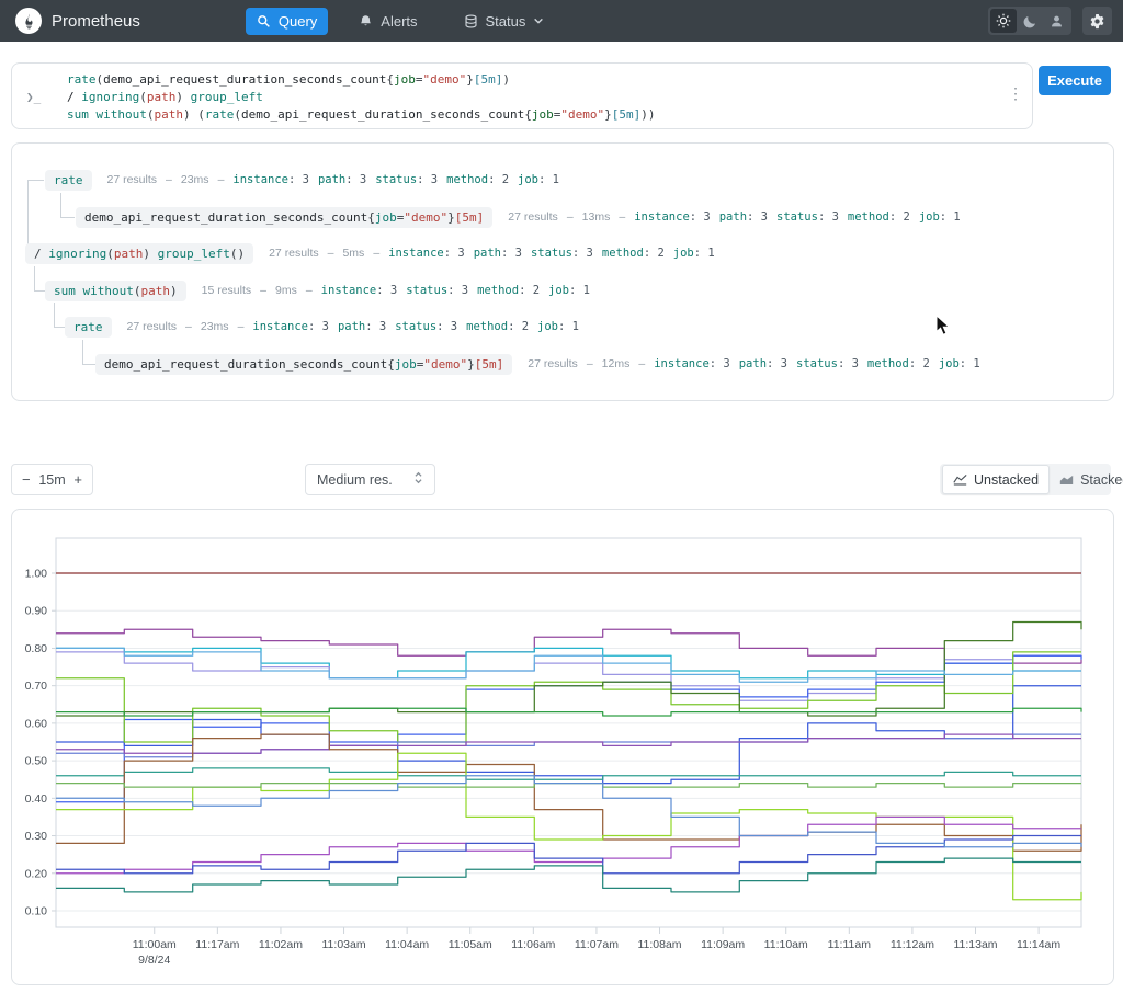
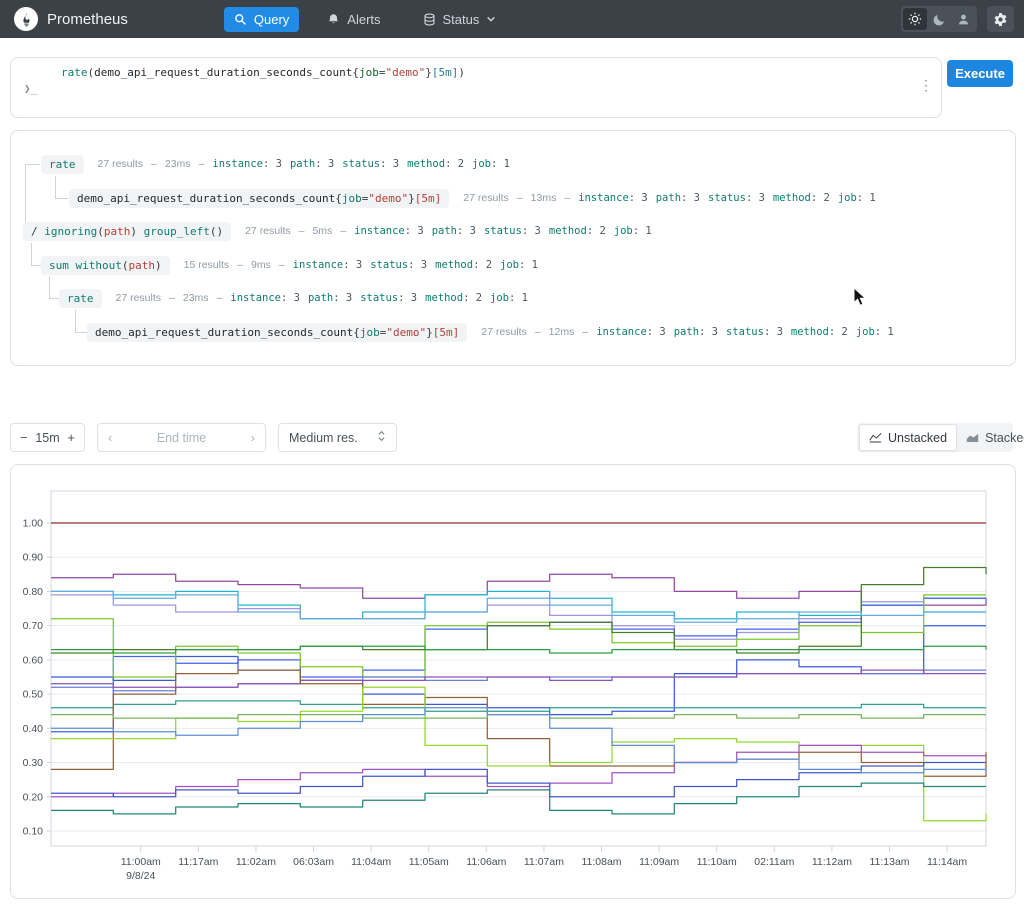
  Prometheus
  Query
  Alerts
  Status
  ❯_
  rate(demo_api_request_duration_seconds_count{job="demo"}[5m])
- / ignoring(path) group_left
- sum without(path) (rate(demo_api_request_duration_seconds_count{job="demo"}[5m]))
  ⋮
  Execute
  rate
  27 results
  –
  23ms
  –
  instance: 3
  path: 3
  status: 3
  method: 2
  job: 1
  demo_api_request_duration_seconds_count
  {
  job
  =
  "demo"
  }
  [5m]
  27 results
  –
  13ms
  –
  instance: 3
  path: 3
  status: 3
  method: 2
  job: 1
  /
  ignoring
  (
  path
  )
  group_left
  ()
  27 results
  –
  5ms
  –
  instance: 3
  path: 3
  status: 3
  method: 2
  job: 1
  sum without
  (
  path
  )
  15 results
  –
  9ms
  –
  instance: 3
  status: 3
  method: 2
  job: 1
  rate
  27 results
  –
  23ms
  –
  instance: 3
  path: 3
  status: 3
  method: 2
  job: 1
  demo_api_request_duration_seconds_count
  {
  job
  =
  "demo"
  }
  [5m]
  27 results
  –
  12ms
  –
  instance: 3
  path: 3
  status: 3
  method: 2
  job: 1
  −
  15m
  +
+ ‹
+ End time
+ ›
  Medium res.
  Unstacked
  Stacke
  0.10
  0.20
  0.30
  0.40
  0.50
  0.60
  0.70
  0.80
  0.90
  1.00
  11:00am
  9/8/24
  11:17am
  11:02am
- 11:03am
+ 06:03am
  11:04am
  11:05am
  11:06am
  11:07am
  11:08am
  11:09am
  11:10am
- 11:11am
+ 02:11am
  11:12am
  11:13am
  11:14am
